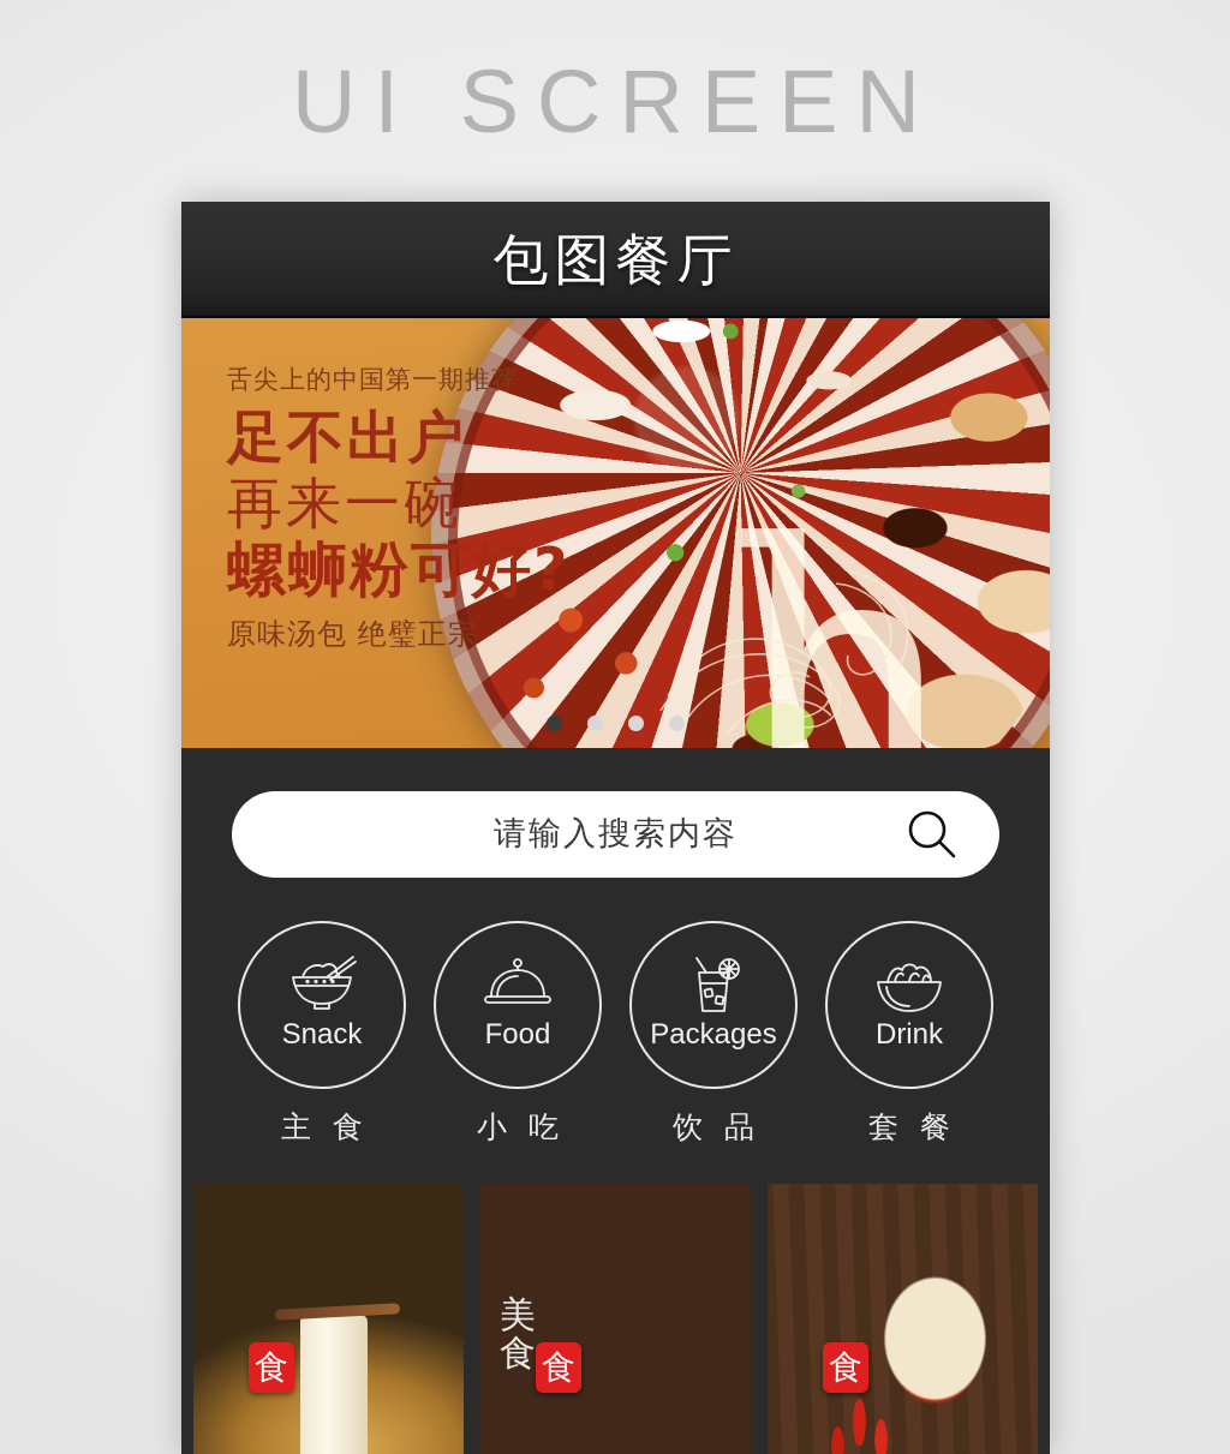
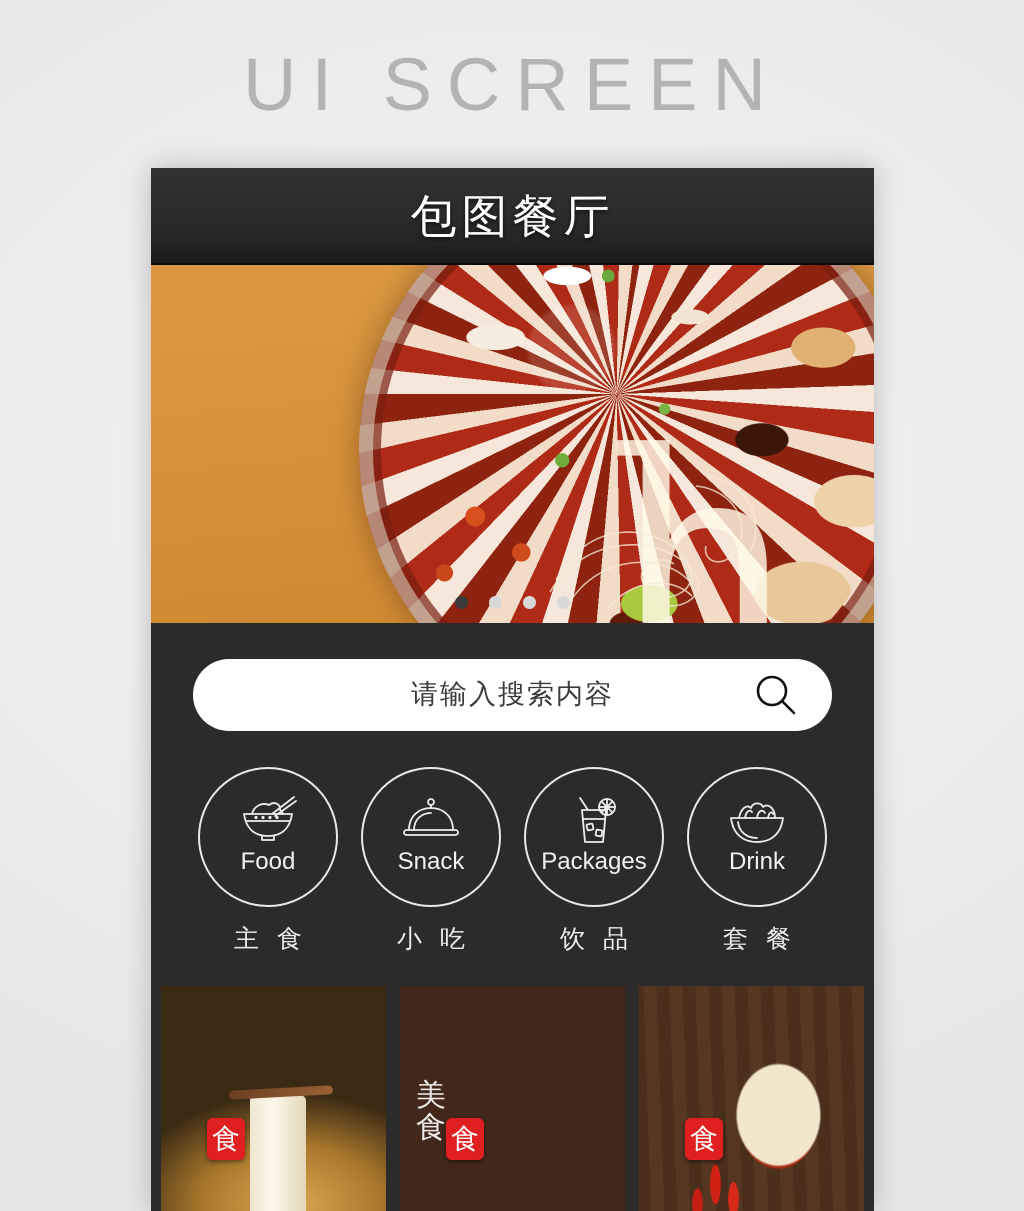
  UI SCREEN
  包图餐厅
  h
- 舌尖上的中国第一期推荐
- 足不出户
- 再来一碗
- 螺蛳粉可好?
- 原味汤包 绝璧正宗
  请输入搜索内容
- Snack
+ Food
  主 食
- Food
+ Snack
  小 吃
  Packages
  饮 品
  Drink
  套 餐
  食
  美食
  食
  食
